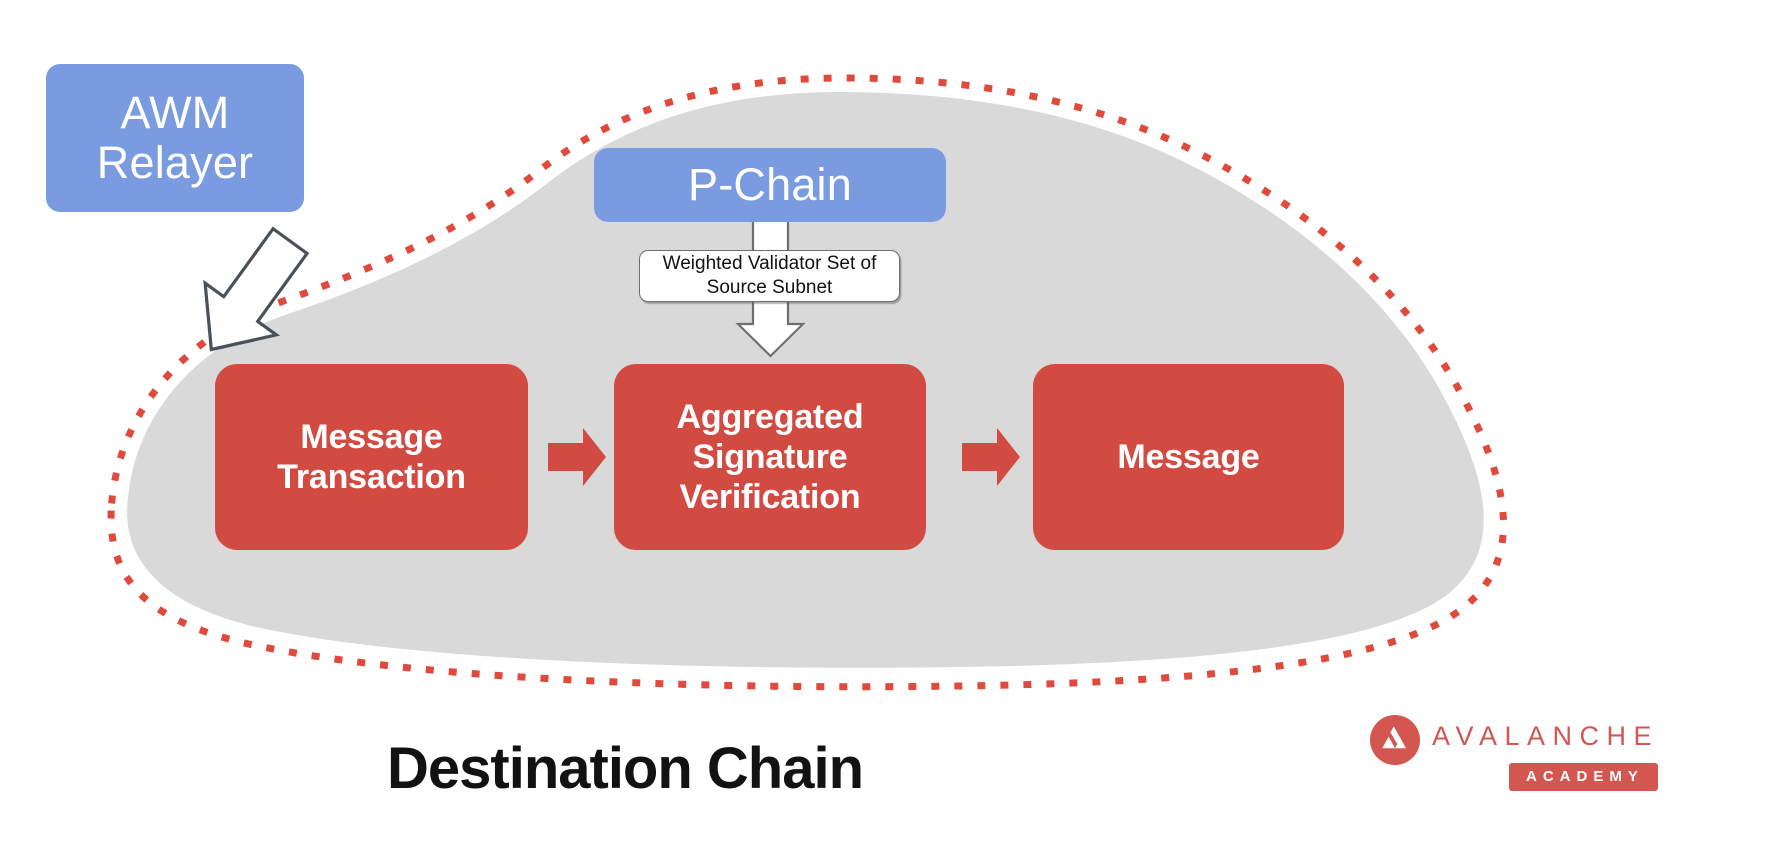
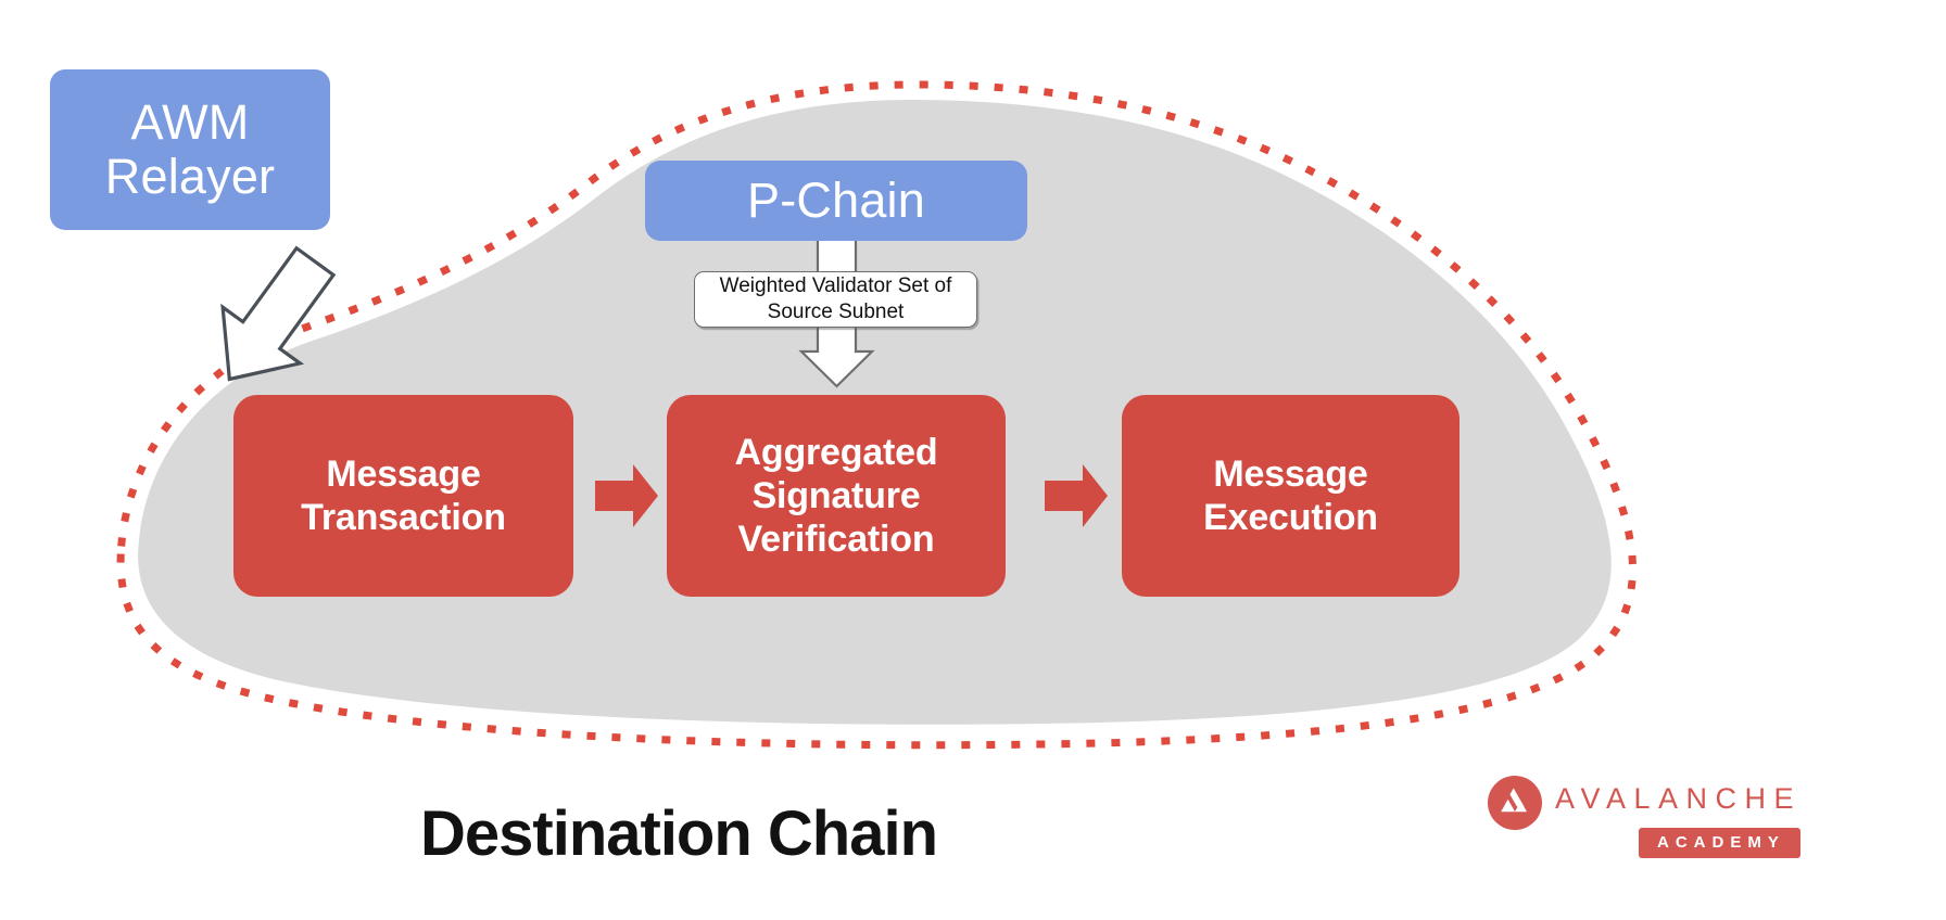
  AWM
  Relayer
  P-Chain
  Weighted Validator Set of
  Source Subnet
  Message
  Transaction
  Aggregated
  Signature
  Verification
  Message
+ Execution
  Destination Chain
  AVALANCHE
  ACADEMY
